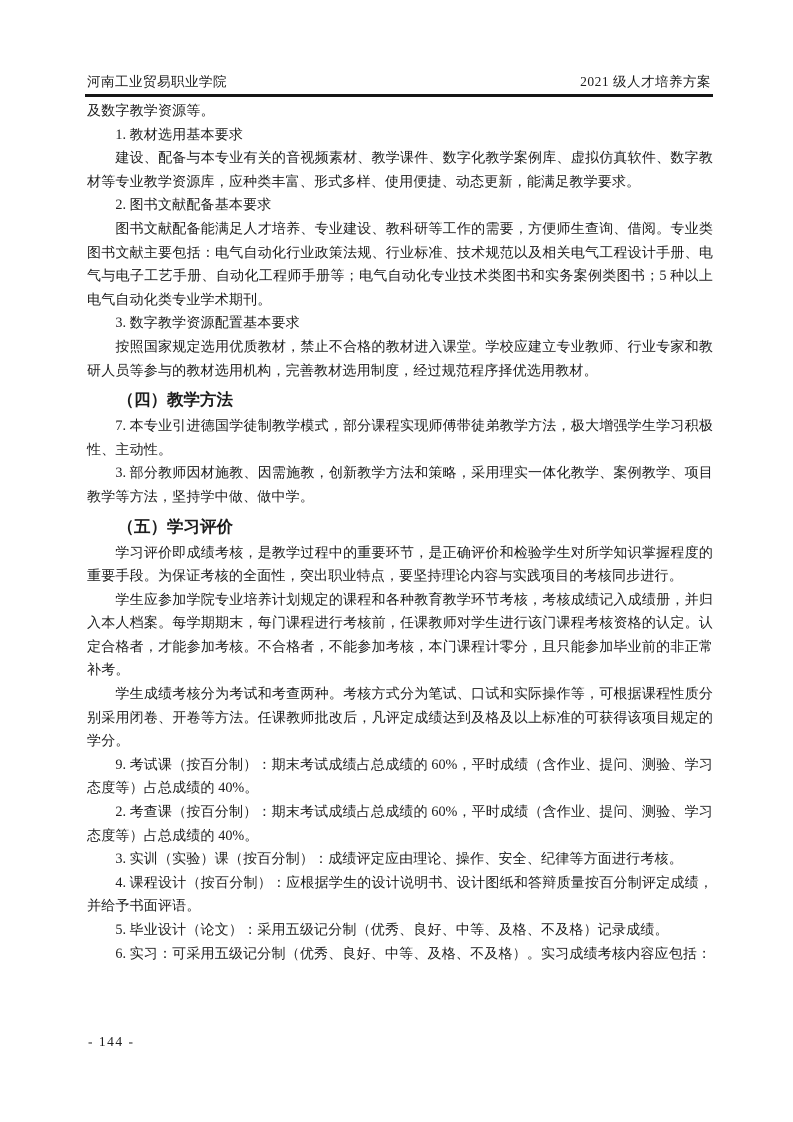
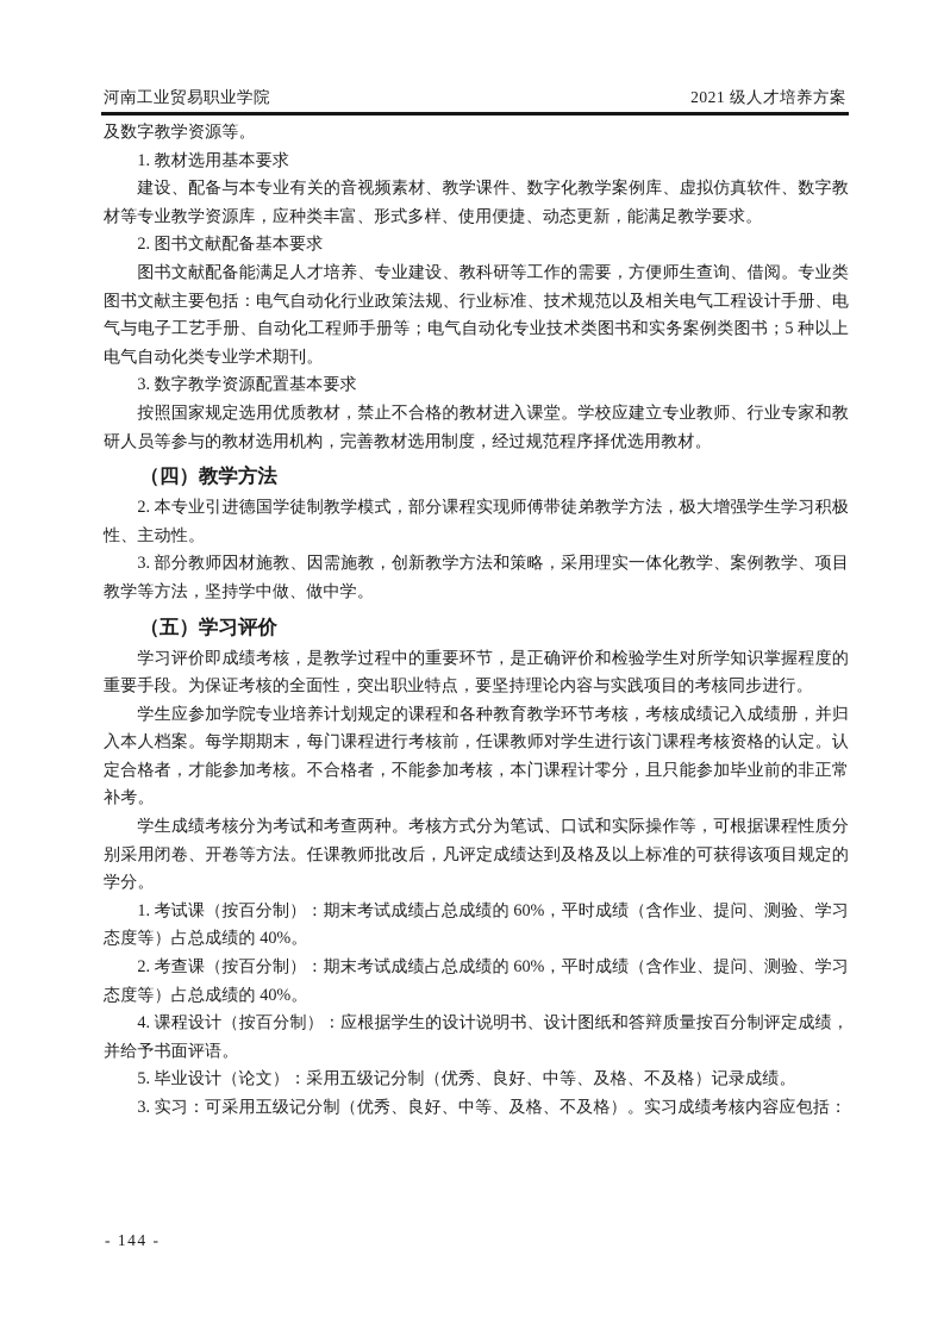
  河南工业贸易职业学院
  2021 级人才培养方案
  及数字教学资源等。
  1. 教材选用基本要求
  建设、配备与本专业有关的音视频素材、教学课件、数字化教学案例库、虚拟仿真软件、数字教材等专业教学资源库，应种类丰富、形式多样、使用便捷、动态更新，能满足教学要求。
  2. 图书文献配备基本要求
  图书文献配备能满足人才培养、专业建设、教科研等工作的需要，方便师生查询、借阅。专业类图书文献主要包括：电气自动化行业政策法规、行业标准、技术规范以及相关电气工程设计手册、电气与电子工艺手册、自动化工程师手册等；电气自动化专业技术类图书和实务案例类图书；5 种以上电气自动化类专业学术期刊。
  3. 数字教学资源配置基本要求
  按照国家规定选用优质教材，禁止不合格的教材进入课堂。学校应建立专业教师、行业专家和教研人员等参与的教材选用机构，完善教材选用制度，经过规范程序择优选用教材。
  （四）教学方法
- 7. 本专业引进德国学徒制教学模式，部分课程实现师傅带徒弟教学方法，极大增强学生学习积极性、主动性。
+ 2. 本专业引进德国学徒制教学模式，部分课程实现师傅带徒弟教学方法，极大增强学生学习积极性、主动性。
  3. 部分教师因材施教、因需施教，创新教学方法和策略，采用理实一体化教学、案例教学、项目教学等方法，坚持学中做、做中学。
  （五）学习评价
  学习评价即成绩考核，是教学过程中的重要环节，是正确评价和检验学生对所学知识掌握程度的重要手段。为保证考核的全面性，突出职业特点，要坚持理论内容与实践项目的考核同步进行。
  学生应参加学院专业培养计划规定的课程和各种教育教学环节考核，考核成绩记入成绩册，并归入本人档案。每学期期末，每门课程进行考核前，任课教师对学生进行该门课程考核资格的认定。认定合格者，才能参加考核。不合格者，不能参加考核，本门课程计零分，且只能参加毕业前的非正常补考。
  学生成绩考核分为考试和考查两种。考核方式分为笔试、口试和实际操作等，可根据课程性质分别采用闭卷、开卷等方法。任课教师批改后，凡评定成绩达到及格及以上标准的可获得该项目规定的学分。
- 9. 考试课（按百分制）：期末考试成绩占总成绩的 60%，平时成绩（含作业、提问、测验、学习态度等）占总成绩的 40%。
+ 1. 考试课（按百分制）：期末考试成绩占总成绩的 60%，平时成绩（含作业、提问、测验、学习态度等）占总成绩的 40%。
  2. 考查课（按百分制）：期末考试成绩占总成绩的 60%，平时成绩（含作业、提问、测验、学习态度等）占总成绩的 40%。
- 3. 实训（实验）课（按百分制）：成绩评定应由理论、操作、安全、纪律等方面进行考核。
  4. 课程设计（按百分制）：应根据学生的设计说明书、设计图纸和答辩质量按百分制评定成绩，并给予书面评语。
  5. 毕业设计（论文）：采用五级记分制（优秀、良好、中等、及格、不及格）记录成绩。
- 6. 实习：可采用五级记分制（优秀、良好、中等、及格、不及格）。实习成绩考核内容应包括：
+ 3. 实习：可采用五级记分制（优秀、良好、中等、及格、不及格）。实习成绩考核内容应包括：
  - 144 -
